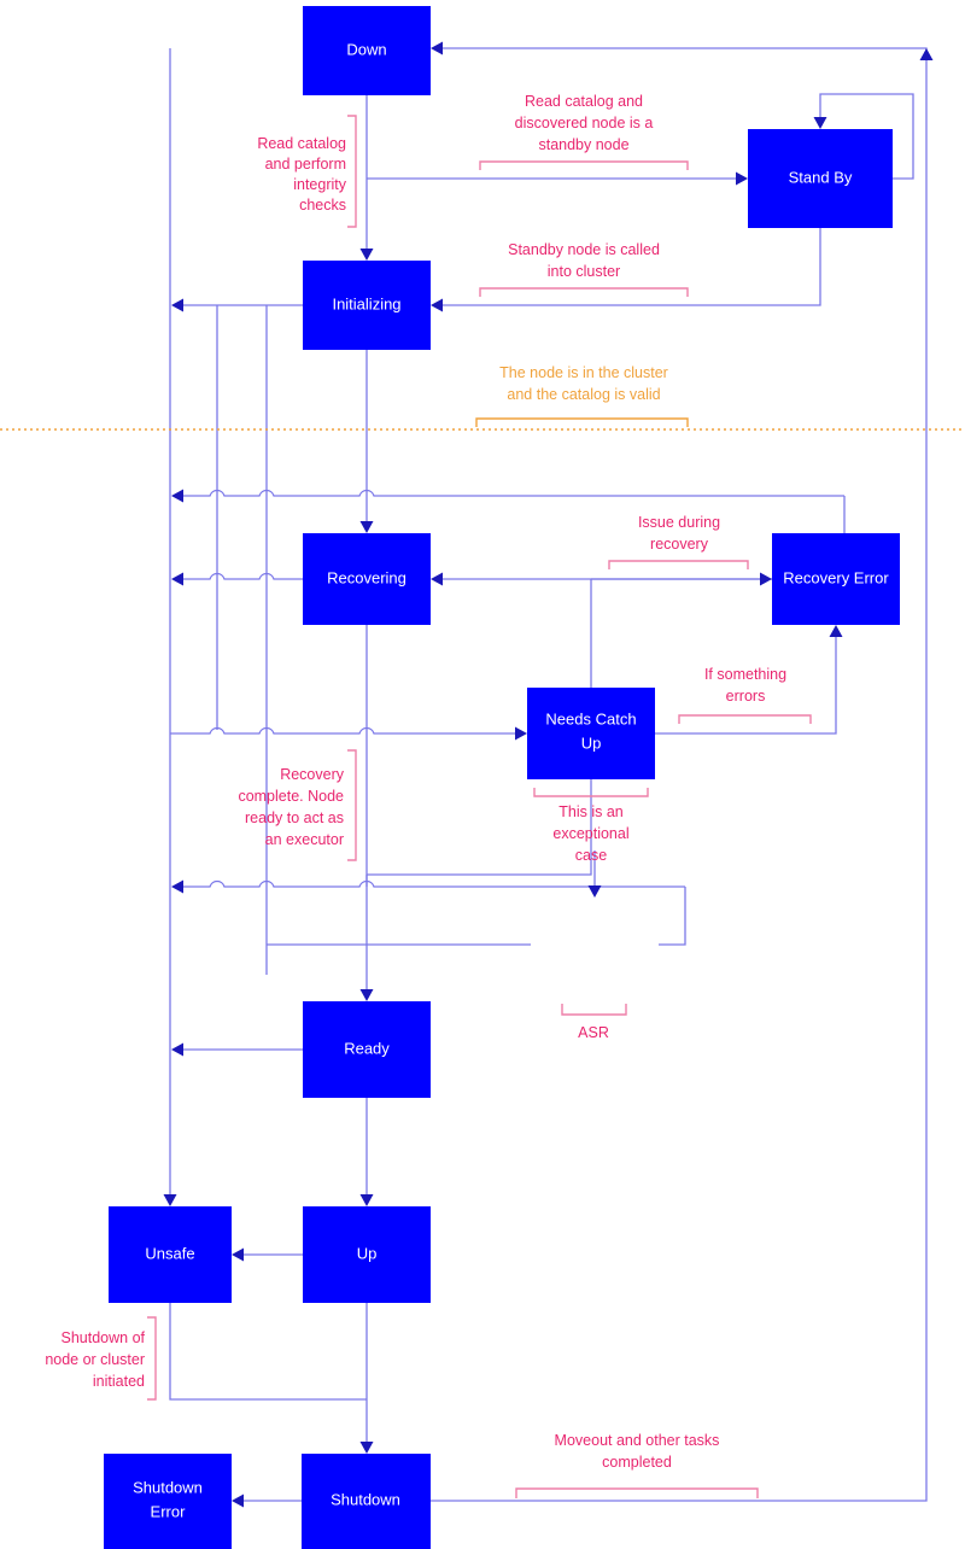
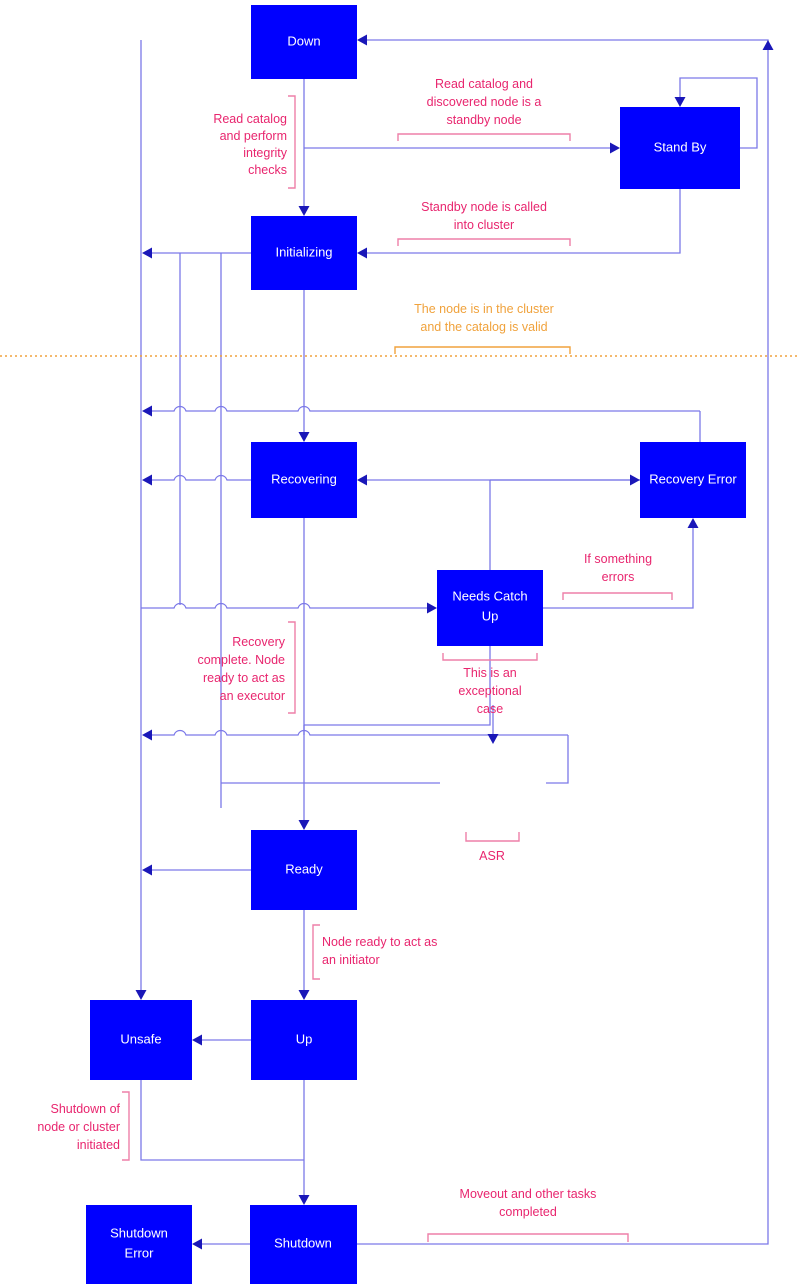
  Down
  Stand By
  Initializing
  Recovering
  Recovery Error
  Needs Catch
  Up
  Ready
  Unsafe
  Up
  Shutdown
  Error
  Shutdown
  Read catalog
  and perform
  integrity
  checks
  Read catalog and
  discovered node is a
  standby node
  Standby node is called
  into cluster
  The node is in the cluster
  and the catalog is valid
- Issue during
- recovery
  If something
  errors
  Recovery
  complete. Node
  ready to act as
  an executor
  This is an
  exceptional
  case
  ASR
+ Node ready to act as
+ an initiator
  Shutdown of
  node or cluster
  initiated
  Moveout and other tasks
  completed
